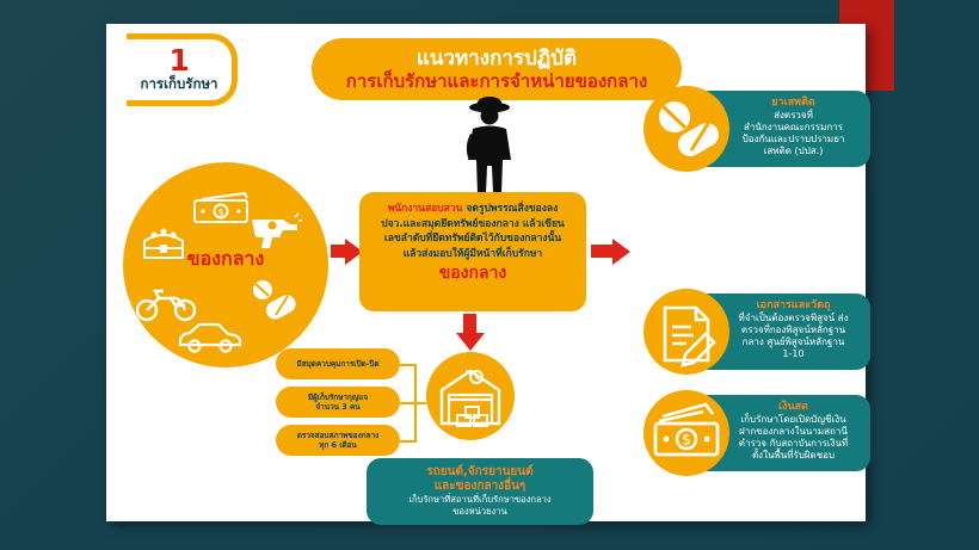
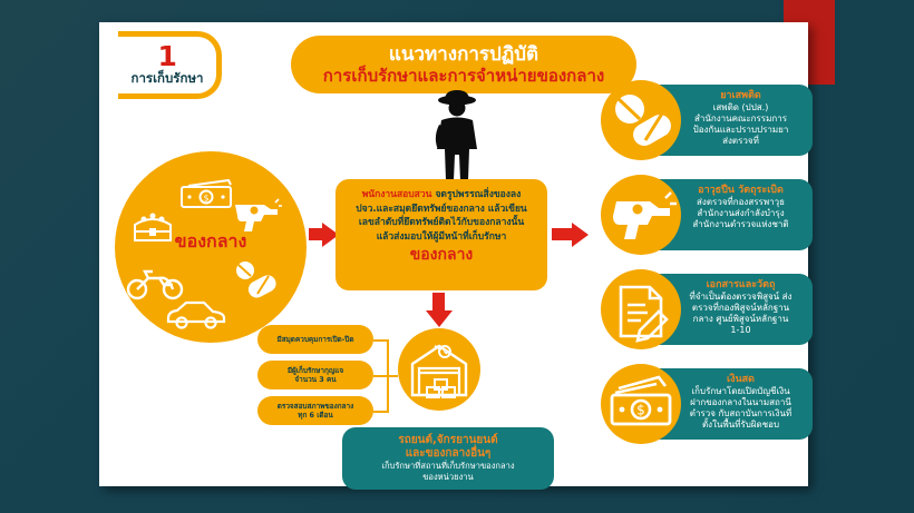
  1
  การเก็บรักษา
  แนวทางการปฏิบัติ
  การเก็บรักษาและการจำหน่ายของกลาง
  $
  ของกลาง
  พนักงานสอบสวน จดรูปพรรณสิ่งของลง
  ปจว.และสมุดยึดทรัพย์ของกลาง แล้วเขียน
  เลขลำดับที่ยึดทรัพย์ติดไว้กับของกลางนั้น
  แล้วส่งมอบให้ผู้มีหน้าที่เก็บรักษา
  ของกลาง
  ยาเสพติด
- ส่งตรวจที่
+ เสพติด (ปปส.)
  สำนักงานคณะกรรมการ
  ป้องกันและปราบปรามยา
- เสพติด (ปปส.)
+ ส่งตรวจที่
+ อาวุธปืน วัตถุระเบิด
+ ส่งตรวจที่กองสรรพาวุธ
+ สำนักงานส่งกำลังบำรุง
+ สำนักงานตำรวจแห่งชาติ
  เอกสารและวัตถุ
  ที่จำเป็นต้องตรวจพิสูจน์ ส่ง
  ตรวจที่กองพิสูจน์หลักฐาน
  กลาง ศูนย์พิสูจน์หลักฐาน
  1-10
  เงินสด
  เก็บรักษาโดยเปิดบัญชีเงิน
  ฝากของกลางในนามสถานี
  ตำรวจ กับสถาบันการเงินที่
  ตั้งในพื้นที่รับผิดชอบ
  $
  มีสมุดควบคุมการเปิด-ปิด
  มีผู้เก็บรักษากุญแจ
  จำนวน 3 คน
  ตรวจสอบสภาพของกลาง
  ทุก 6 เดือน
  รถยนต์,จักรยานยนต์
  และของกลางอื่นๆ
  เก็บรักษาที่สถานที่เก็บรักษาของกลาง
  ของหน่วยงาน
